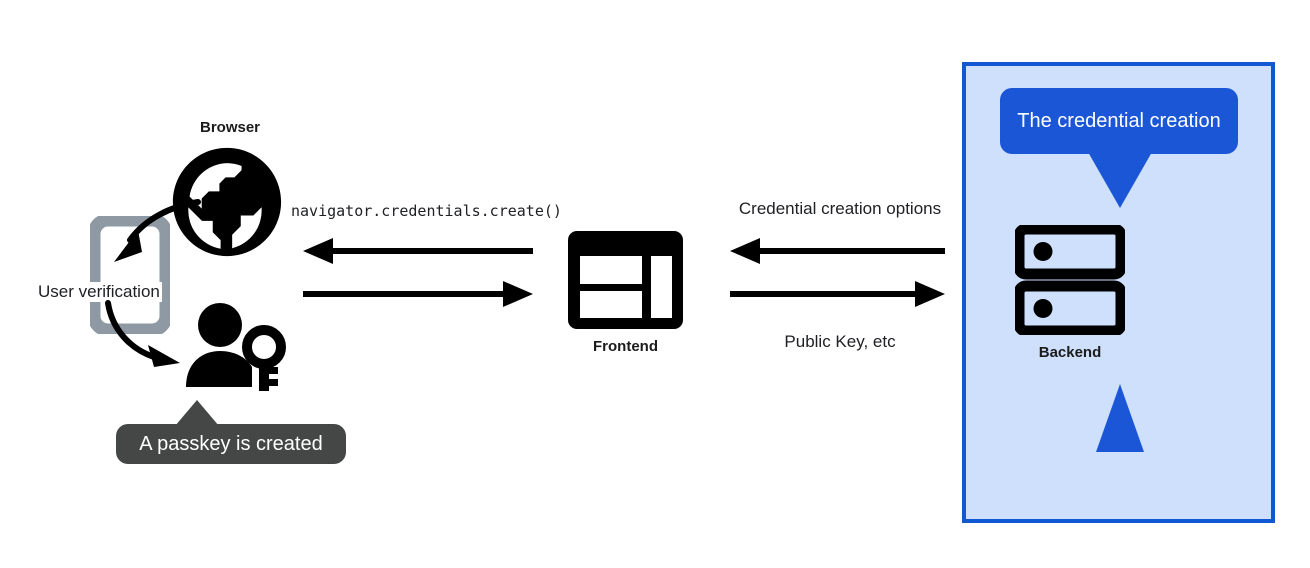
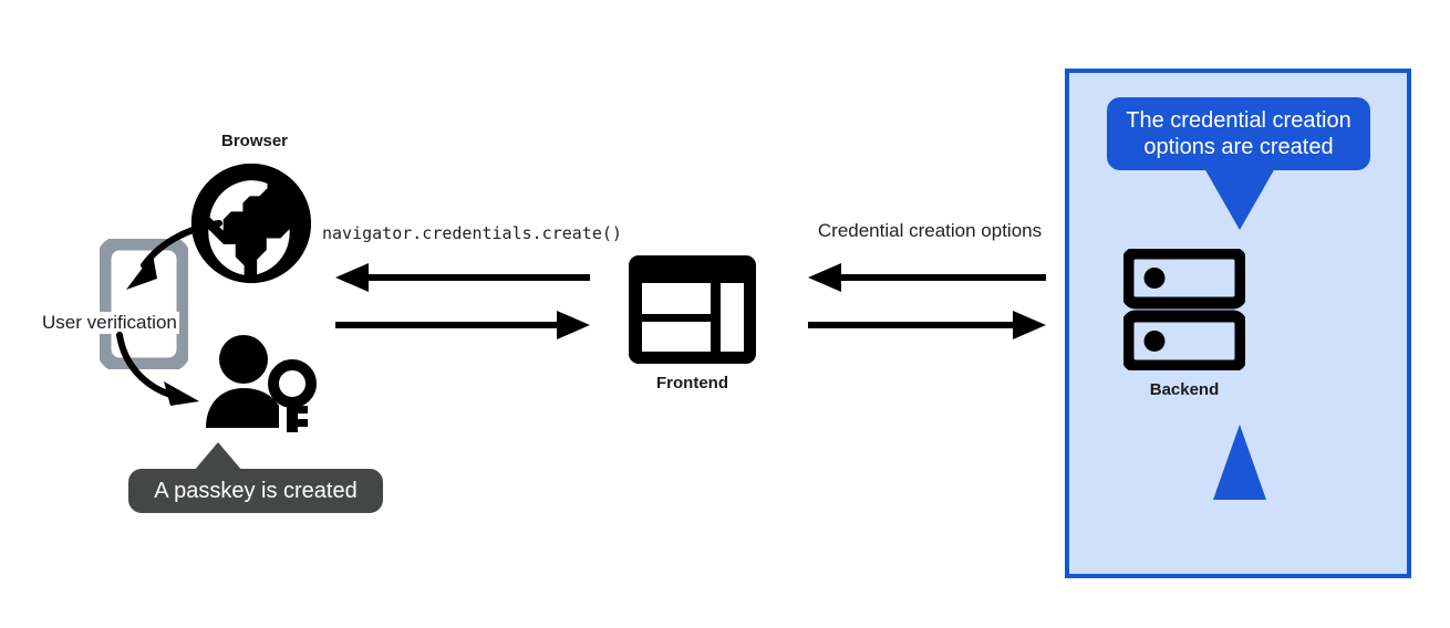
  The credential creation
+ options are created
  Backend
  Frontend
  Browser
  User verification
  A passkey is created
  navigator.credentials.create()
  Credential creation options
- Public Key, etc
